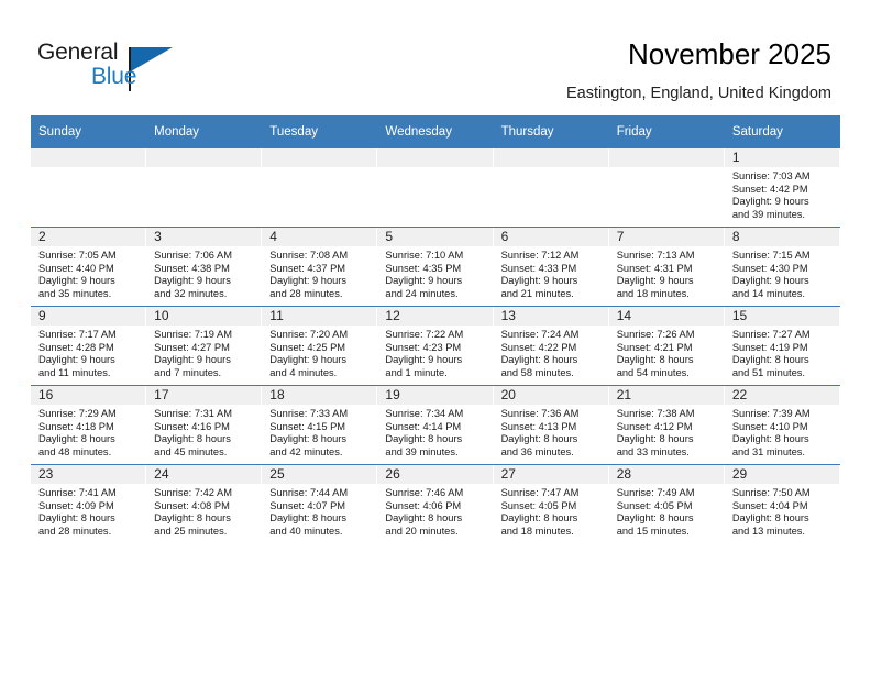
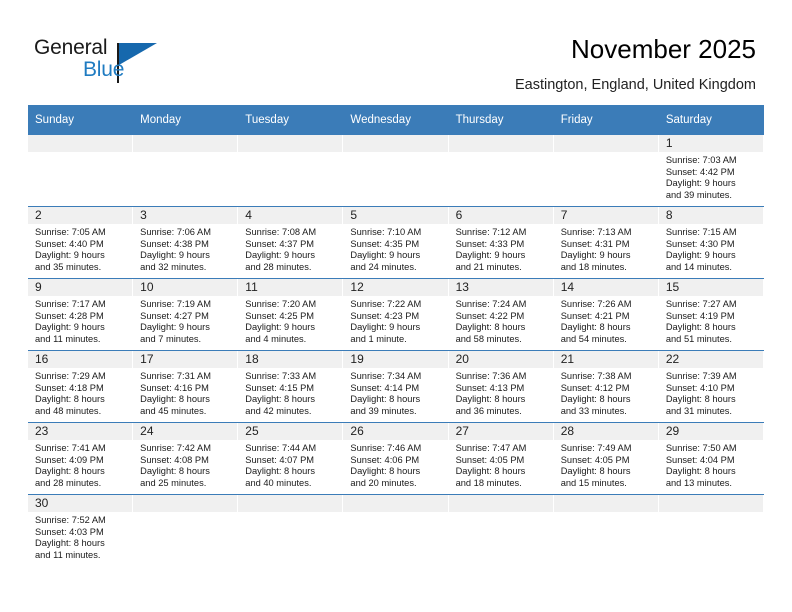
  General
  Blue
  November 2025
  Eastington, England, United Kingdom
  Sunday	Monday	Tuesday	Wednesday	Thursday	Friday	Saturday
  						1Sunrise: 7:03 AMSunset: 4:42 PMDaylight: 9 hoursand 39 minutes.
  2Sunrise: 7:05 AMSunset: 4:40 PMDaylight: 9 hoursand 35 minutes.	3Sunrise: 7:06 AMSunset: 4:38 PMDaylight: 9 hoursand 32 minutes.	4Sunrise: 7:08 AMSunset: 4:37 PMDaylight: 9 hoursand 28 minutes.	5Sunrise: 7:10 AMSunset: 4:35 PMDaylight: 9 hoursand 24 minutes.	6Sunrise: 7:12 AMSunset: 4:33 PMDaylight: 9 hoursand 21 minutes.	7Sunrise: 7:13 AMSunset: 4:31 PMDaylight: 9 hoursand 18 minutes.	8Sunrise: 7:15 AMSunset: 4:30 PMDaylight: 9 hoursand 14 minutes.
  9Sunrise: 7:17 AMSunset: 4:28 PMDaylight: 9 hoursand 11 minutes.	10Sunrise: 7:19 AMSunset: 4:27 PMDaylight: 9 hoursand 7 minutes.	11Sunrise: 7:20 AMSunset: 4:25 PMDaylight: 9 hoursand 4 minutes.	12Sunrise: 7:22 AMSunset: 4:23 PMDaylight: 9 hoursand 1 minute.	13Sunrise: 7:24 AMSunset: 4:22 PMDaylight: 8 hoursand 58 minutes.	14Sunrise: 7:26 AMSunset: 4:21 PMDaylight: 8 hoursand 54 minutes.	15Sunrise: 7:27 AMSunset: 4:19 PMDaylight: 8 hoursand 51 minutes.
  16Sunrise: 7:29 AMSunset: 4:18 PMDaylight: 8 hoursand 48 minutes.	17Sunrise: 7:31 AMSunset: 4:16 PMDaylight: 8 hoursand 45 minutes.	18Sunrise: 7:33 AMSunset: 4:15 PMDaylight: 8 hoursand 42 minutes.	19Sunrise: 7:34 AMSunset: 4:14 PMDaylight: 8 hoursand 39 minutes.	20Sunrise: 7:36 AMSunset: 4:13 PMDaylight: 8 hoursand 36 minutes.	21Sunrise: 7:38 AMSunset: 4:12 PMDaylight: 8 hoursand 33 minutes.	22Sunrise: 7:39 AMSunset: 4:10 PMDaylight: 8 hoursand 31 minutes.
  23Sunrise: 7:41 AMSunset: 4:09 PMDaylight: 8 hoursand 28 minutes.	24Sunrise: 7:42 AMSunset: 4:08 PMDaylight: 8 hoursand 25 minutes.	25Sunrise: 7:44 AMSunset: 4:07 PMDaylight: 8 hoursand 40 minutes.	26Sunrise: 7:46 AMSunset: 4:06 PMDaylight: 8 hoursand 20 minutes.	27Sunrise: 7:47 AMSunset: 4:05 PMDaylight: 8 hoursand 18 minutes.	28Sunrise: 7:49 AMSunset: 4:05 PMDaylight: 8 hoursand 15 minutes.	29Sunrise: 7:50 AMSunset: 4:04 PMDaylight: 8 hoursand 13 minutes.
+ 30Sunrise: 7:52 AMSunset: 4:03 PMDaylight: 8 hoursand 11 minutes.
